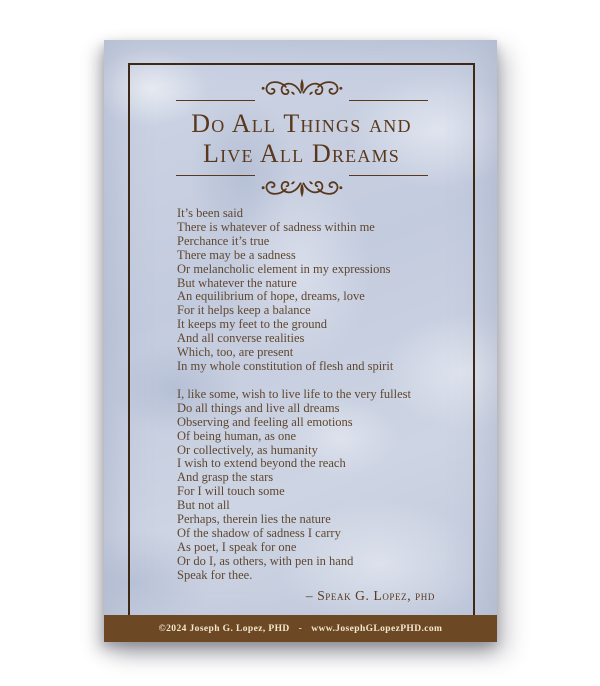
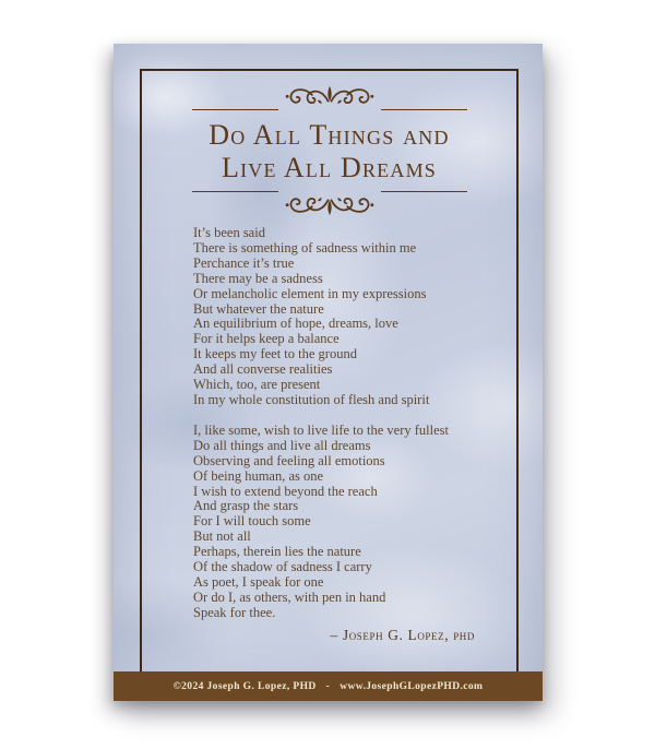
  Do All Things and
  Live All Dreams
  It’s been said
- There is whatever of sadness within me
+ There is something of sadness within me
  Perchance it’s true
  There may be a sadness
  Or melancholic element in my expressions
  But whatever the nature
  An equilibrium of hope, dreams, love
  For it helps keep a balance
  It keeps my feet to the ground
  And all converse realities
  Which, too, are present
  In my whole constitution of flesh and spirit
  I, like some, wish to live life to the very fullest
  Do all things and live all dreams
  Observing and feeling all emotions
  Of being human, as one
- Or collectively, as humanity
  I wish to extend beyond the reach
  And grasp the stars
  For I will touch some
  But not all
  Perhaps, therein lies the nature
  Of the shadow of sadness I carry
  As poet, I speak for one
  Or do I, as others, with pen in hand
  Speak for thee.
- – Speak G. Lopez, phd
+ – Joseph G. Lopez, phd
  ©2024 Joseph G. Lopez, PHD
  -
  www.JosephGLopezPHD.com
